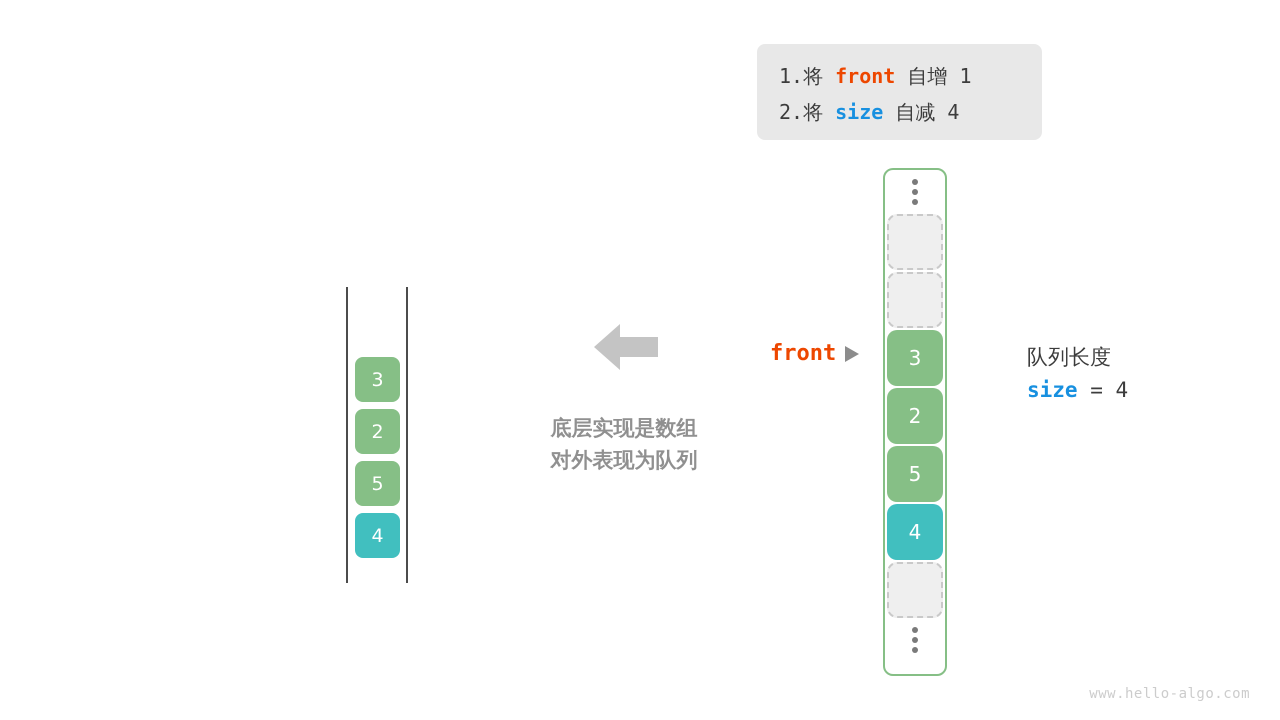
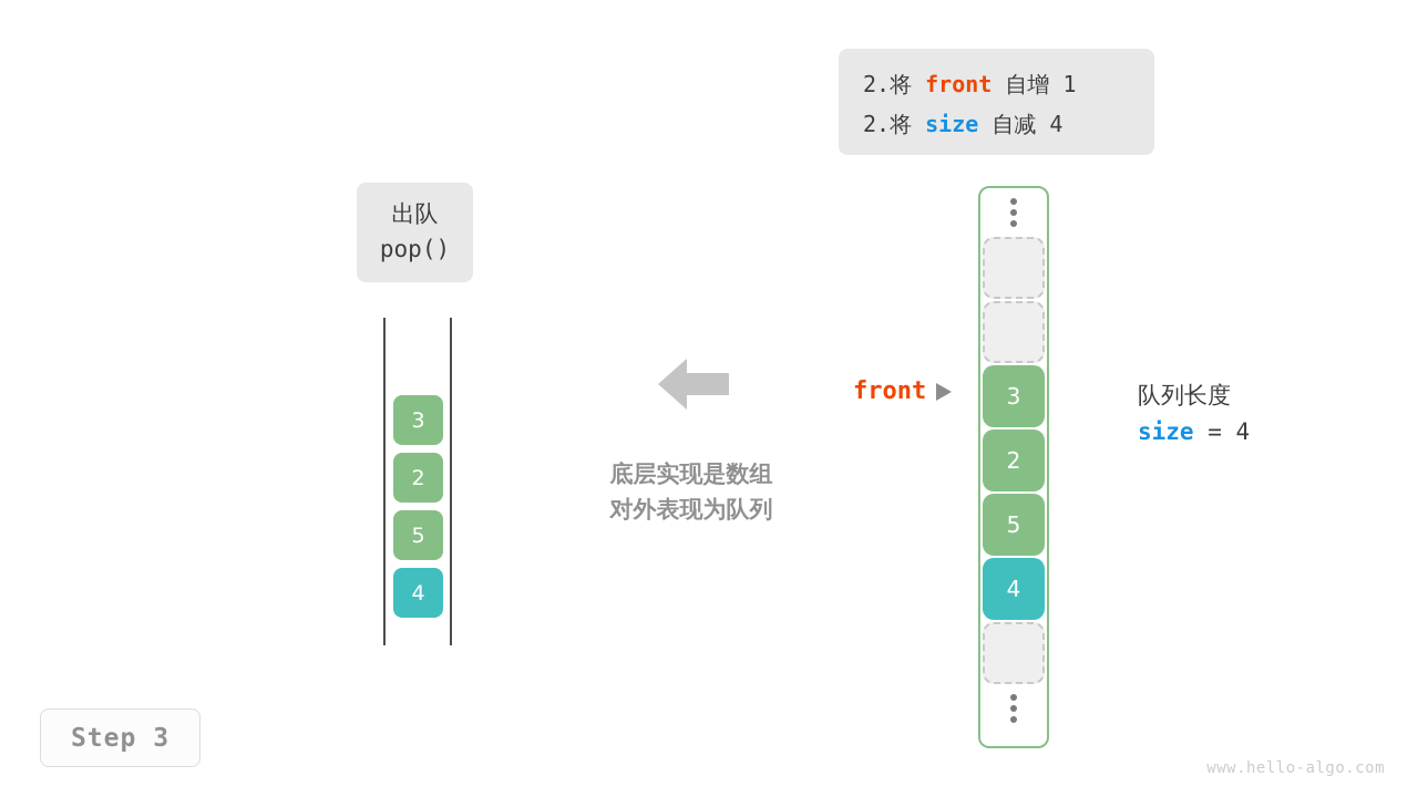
- 1.将 front 自增 1
+ 2.将 front 自增 1
  2.将 size 自减 4
+ 出队
+ pop()
  3
  2
  5
  4
  底层实现是数组
  对外表现为队列
  front
  3
  2
  5
  4
  队列长度
  size = 4
+ Step 3
  www.hello-algo.com
